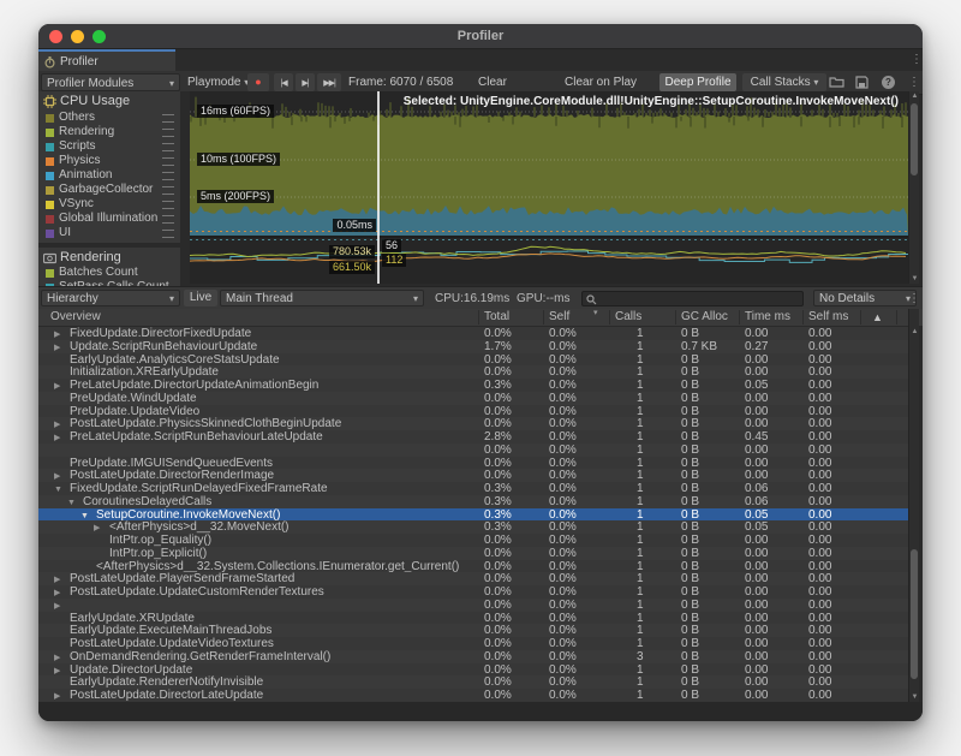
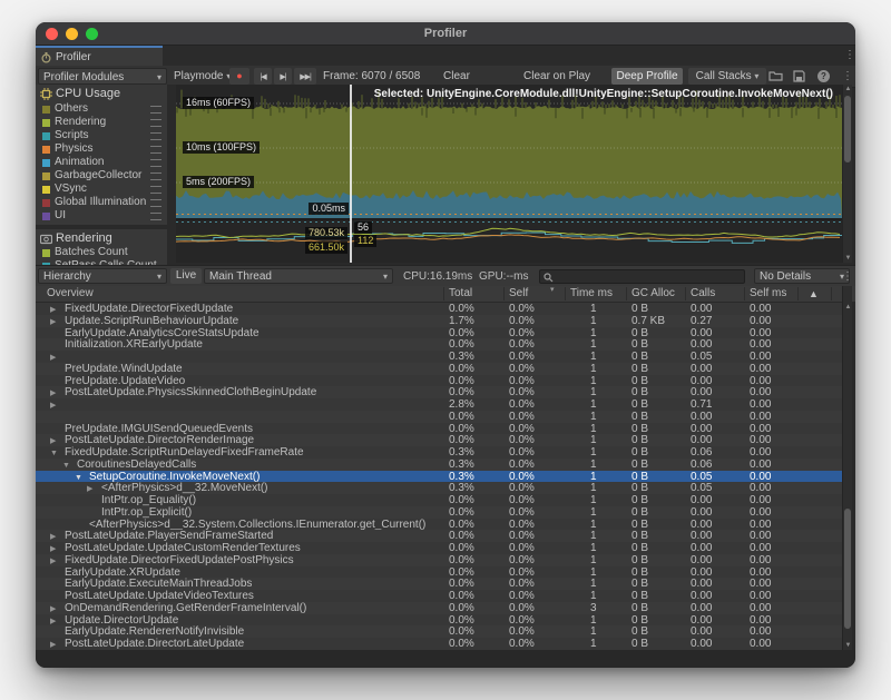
  Profiler
  Profiler
  ⋮
  Profiler Modules
  ▾
  Playmode
  ●
  Frame: 6070 / 6508
  Clear
  Clear on Play
  Deep Profile
  Call Stacks ▾
  ?
  ⋮
  CPU Usage
  Others
  Rendering
  Scripts
  Physics
  Animation
  GarbageCollector
  VSync
  Global Illumination
  UI
  Rendering
  Batches Count
  Selected: UnityEngine.CoreModule.dll!UnityEngine::SetupCoroutine.InvokeMoveNext()
  16ms (60FPS)
  10ms (100FPS)
  5ms (200FPS)
  0.05ms
  56
  112
  780.53k
  661.50k
  Hierarchy
  ▾
  Live
  Main Thread
  ▾
  CPU:16.19ms
  GPU:--ms
  No Details
  ▾
  ⋮
  Overview
  Total
  Self
- Calls
+ Time ms
  GC Alloc
- Time ms
+ Calls
  Self ms
  ▲
  FixedUpdate.DirectorFixedUpdate
  0.0%
  0.0%
  1
  0 B
  0.00
  0.00
  Update.ScriptRunBehaviourUpdate
  1.7%
  0.0%
  1
  0.7 KB
  0.27
  0.00
  EarlyUpdate.AnalyticsCoreStatsUpdate
  0.0%
  0.0%
  1
  0 B
  0.00
  0.00
  Initialization.XREarlyUpdate
  0.0%
  0.0%
  1
  0 B
  0.00
  0.00
- PreLateUpdate.DirectorUpdateAnimationBegin
  0.3%
  0.0%
  1
  0 B
  0.05
  0.00
  PreUpdate.WindUpdate
  0.0%
  0.0%
  1
  0 B
  0.00
  0.00
  PreUpdate.UpdateVideo
  0.0%
  0.0%
  1
  0 B
  0.00
  0.00
  PostLateUpdate.PhysicsSkinnedClothBeginUpdate
  0.0%
  0.0%
  1
  0 B
  0.00
  0.00
- PreLateUpdate.ScriptRunBehaviourLateUpdate
  2.8%
  0.0%
  1
  0 B
- 0.45
+ 0.71
  0.00
  0.0%
  0.0%
  1
  0 B
  0.00
  0.00
  PreUpdate.IMGUISendQueuedEvents
  0.0%
  0.0%
  1
  0 B
  0.00
  0.00
  PostLateUpdate.DirectorRenderImage
  0.0%
  0.0%
  1
  0 B
  0.00
  0.00
  FixedUpdate.ScriptRunDelayedFixedFrameRate
  0.3%
  0.0%
  1
  0 B
  0.06
  0.00
  CoroutinesDelayedCalls
  0.3%
  0.0%
  1
  0 B
  0.06
  0.00
  SetupCoroutine.InvokeMoveNext()
  0.3%
  0.0%
  1
  0 B
  0.05
  0.00
  <AfterPhysics>d__32.MoveNext()
  0.3%
  0.0%
  1
  0 B
  0.05
  0.00
  IntPtr.op_Equality()
  0.0%
  0.0%
  1
  0 B
  0.00
  0.00
  IntPtr.op_Explicit()
  0.0%
  0.0%
  1
  0 B
  0.00
  0.00
  <AfterPhysics>d__32.System.Collections.IEnumerator.get_Current()
  0.0%
  0.0%
  1
  0 B
  0.00
  0.00
  PostLateUpdate.PlayerSendFrameStarted
  0.0%
  0.0%
  1
  0 B
  0.00
  0.00
  PostLateUpdate.UpdateCustomRenderTextures
  0.0%
  0.0%
  1
  0 B
  0.00
  0.00
+ FixedUpdate.DirectorFixedUpdatePostPhysics
  0.0%
  0.0%
  1
  0 B
  0.00
  0.00
  EarlyUpdate.XRUpdate
  0.0%
  0.0%
  1
  0 B
  0.00
  0.00
  EarlyUpdate.ExecuteMainThreadJobs
  0.0%
  0.0%
  1
  0 B
  0.00
  0.00
  PostLateUpdate.UpdateVideoTextures
  0.0%
  0.0%
  1
  0 B
  0.00
  0.00
  OnDemandRendering.GetRenderFrameInterval()
  0.0%
  0.0%
  3
  0 B
  0.00
  0.00
  Update.DirectorUpdate
  0.0%
  0.0%
  1
  0 B
  0.00
  0.00
  EarlyUpdate.RendererNotifyInvisible
  0.0%
  0.0%
  1
  0 B
  0.00
  0.00
  PostLateUpdate.DirectorLateUpdate
  0.0%
  0.0%
  1
  0 B
  0.00
  0.00
